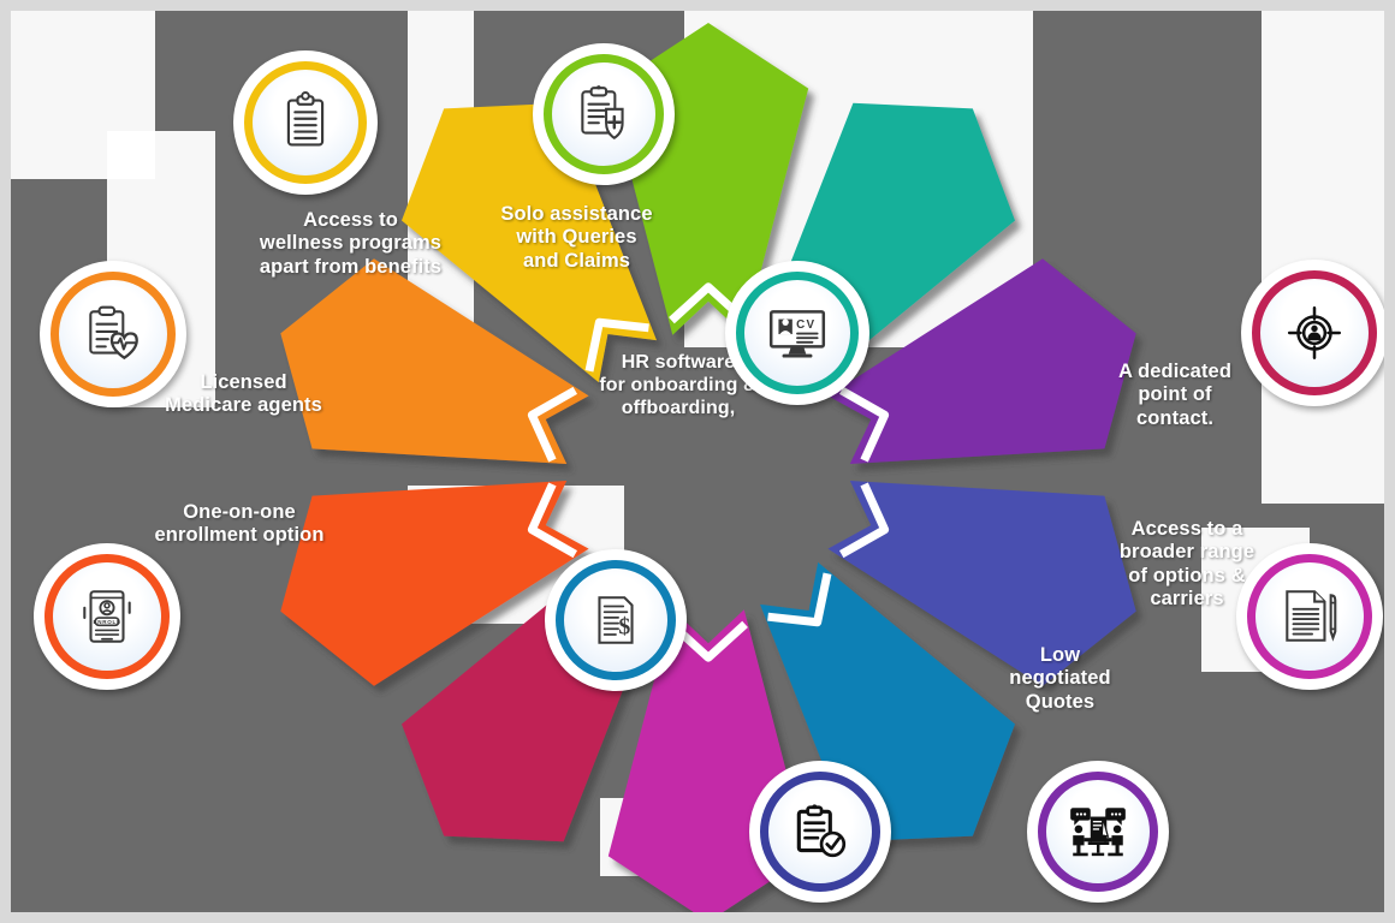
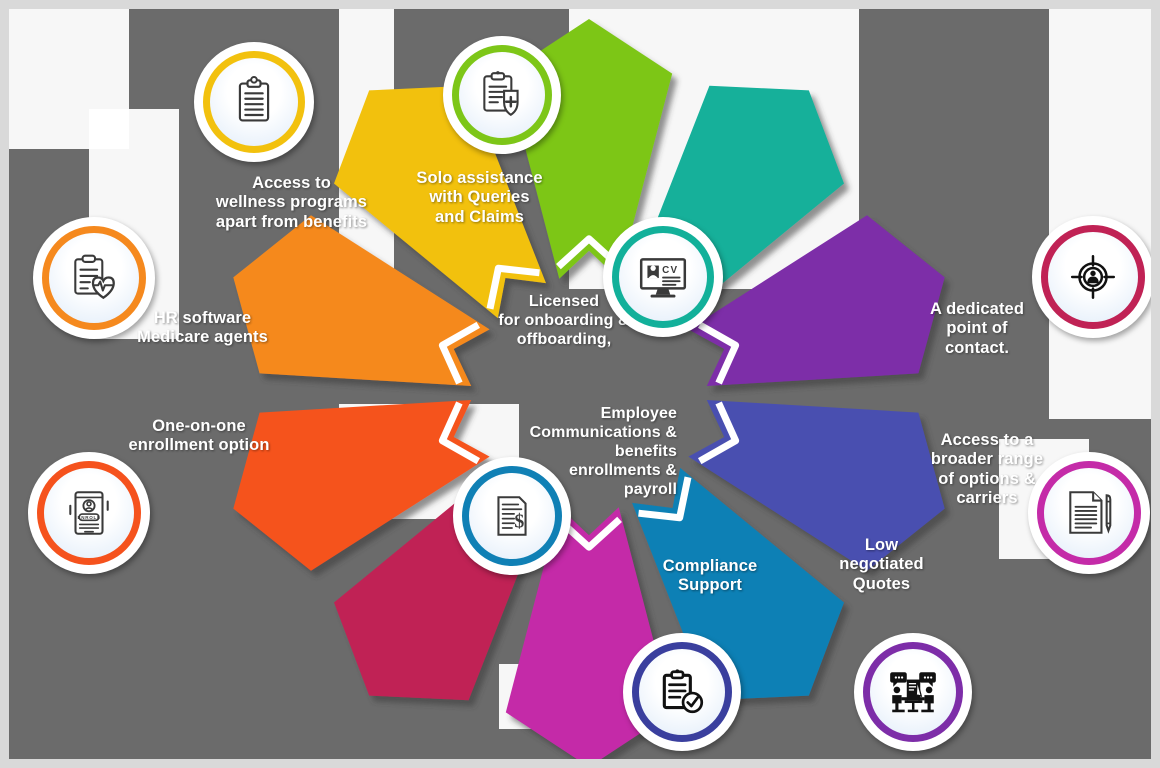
  Access to
  wellness programs
  apart from benefits
  Solo assistance
  with Queries
  and Claims
- Licensed
+ HR software
  Medicare agents
- HR software
+ Licensed
  for onboarding
  offboarding,
  One-on-one
  enrollment option
+ Employee
+ Communications &
+ benefits
+ enrollments &
+ payroll
+ Compliance
+ Support
  Low
  negotiated
  Quotes
  A dedicated
  point of
  contact.
  Access to a
  broader range
  of options &
  carriers
  CV
  $
